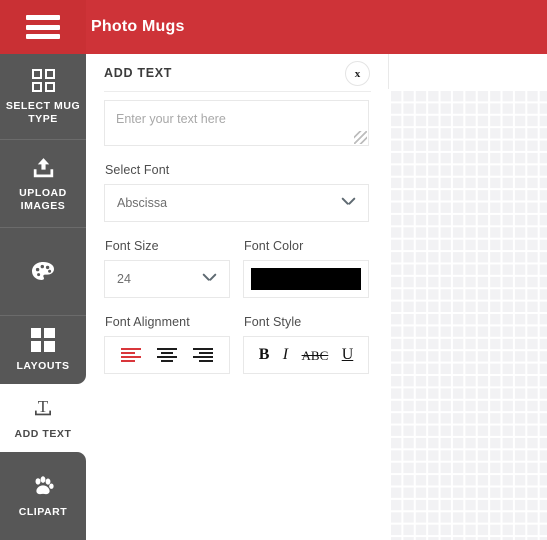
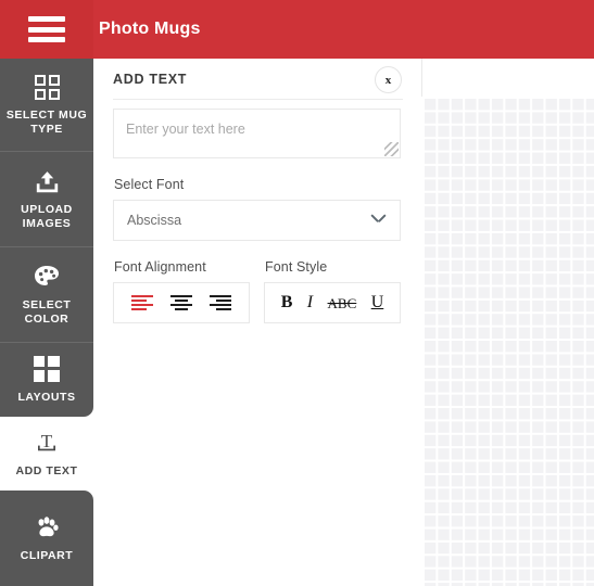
  Photo Mugs
  SELECT MUG TYPE
  UPLOAD IMAGES
+ SELECT COLOR
  LAYOUTS
  T
  ADD TEXT
  CLIPART
  ADD TEXT
  x
  Enter your text here
  Select Font
  Abscissa
- Font Size
- 24
- Font Color
  Font Alignment
  Font Style
  B
  I
  ABC
  U
